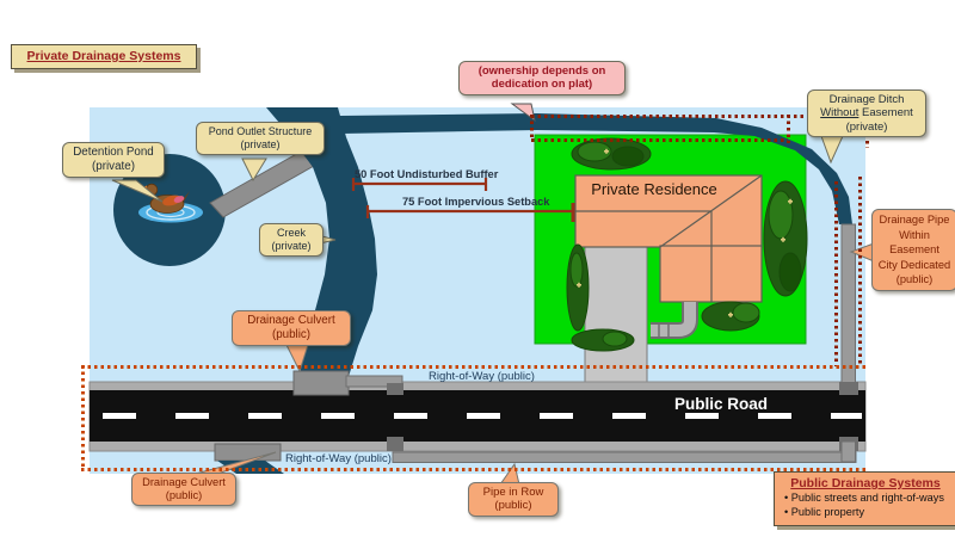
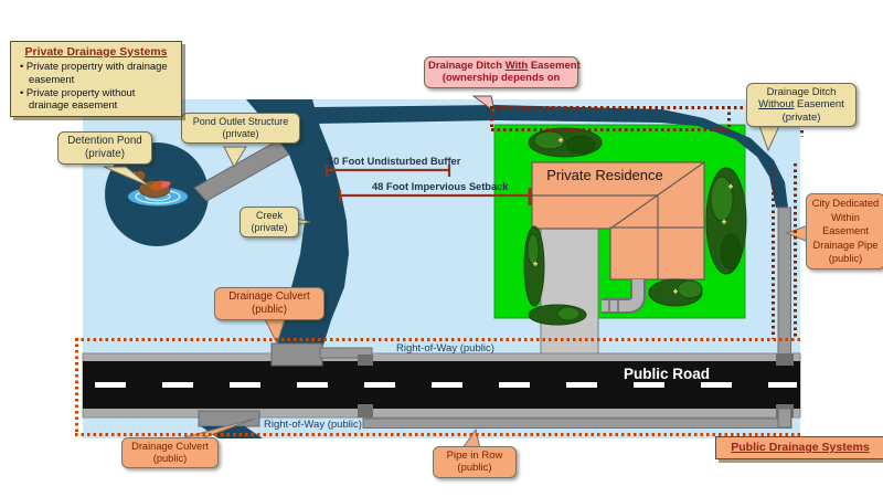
  Private Residence
  Public Road
  Right-of-Way (public)
  Right-of-Way (public)
  50 Foot Undisturbed Buffer
- 75 Foot Impervious Setback
+ 48 Foot Impervious Setback
  Detention Pond
  (private)
  Pond Outlet Structure
  (private)
  Creek
  (private)
+ Drainage Ditch With Easement
  (ownership depends on
- dedication on plat)
  Drainage Ditch
  Without Easement
  (private)
  Drainage Culvert
  (public)
  Drainage Culvert
  (public)
  Pipe in Row
  (public)
- Drainage Pipe
+ City Dedicated
  Within
  Easement
- City Dedicated
+ Drainage Pipe
  (public)
  Private Drainage Systems
+ Private propertry with drainage easement
+ Private property without drainage easement
  Public Drainage Systems
- Public streets and right-of-ways
- Public property
